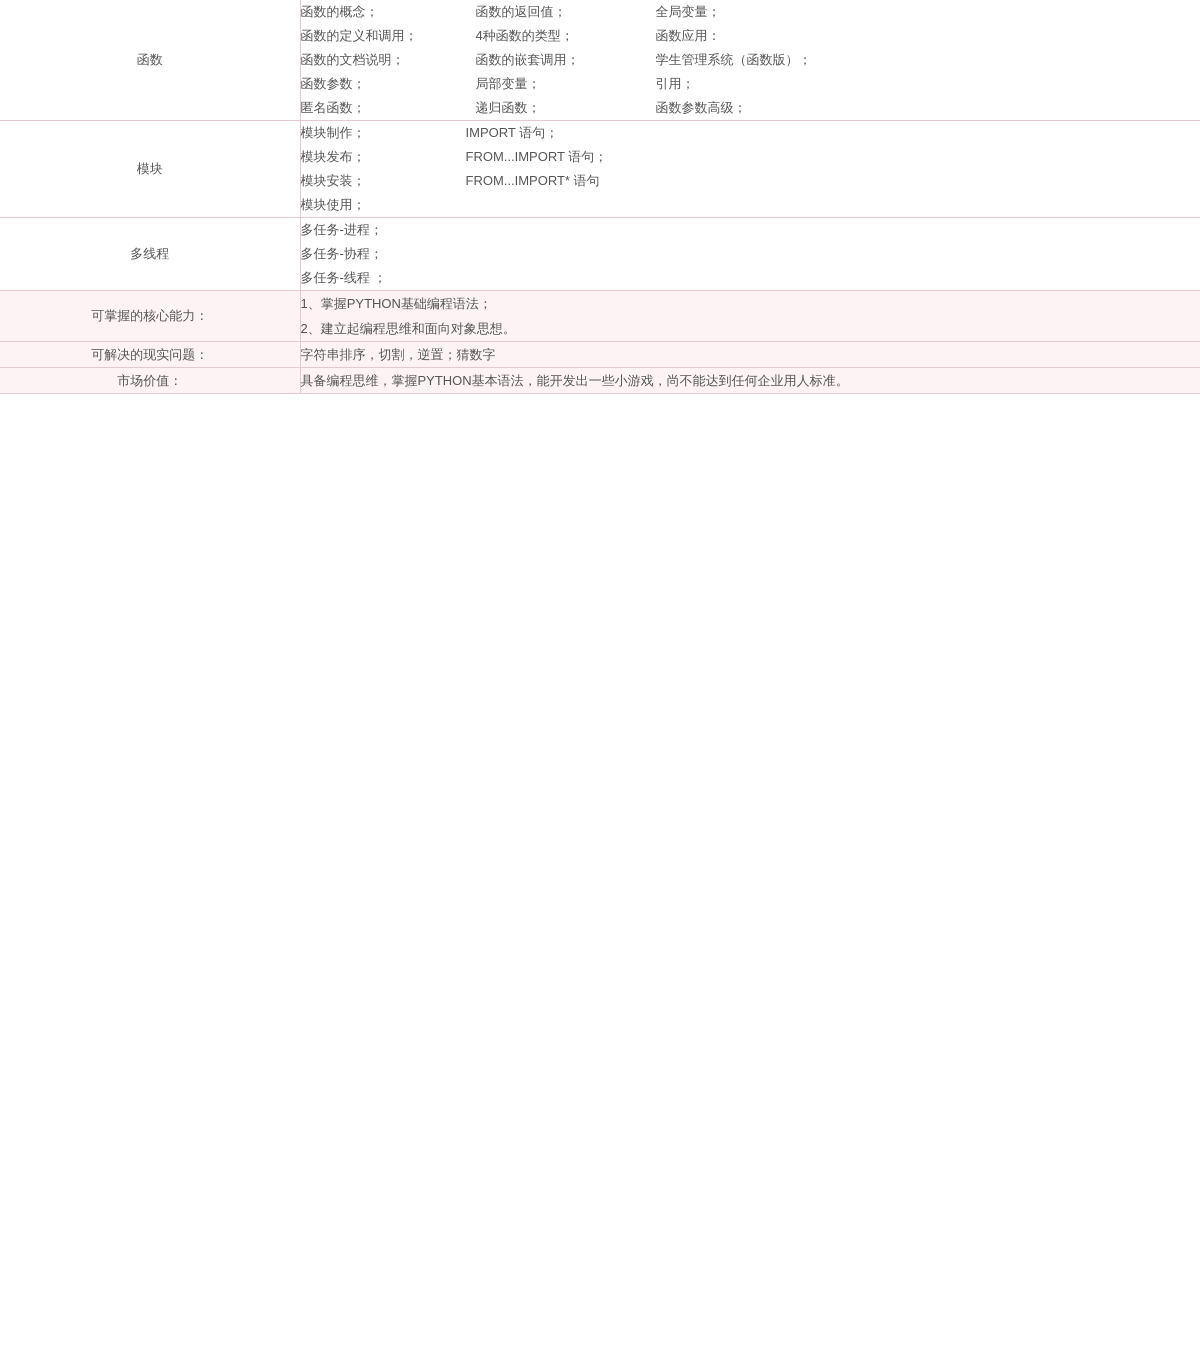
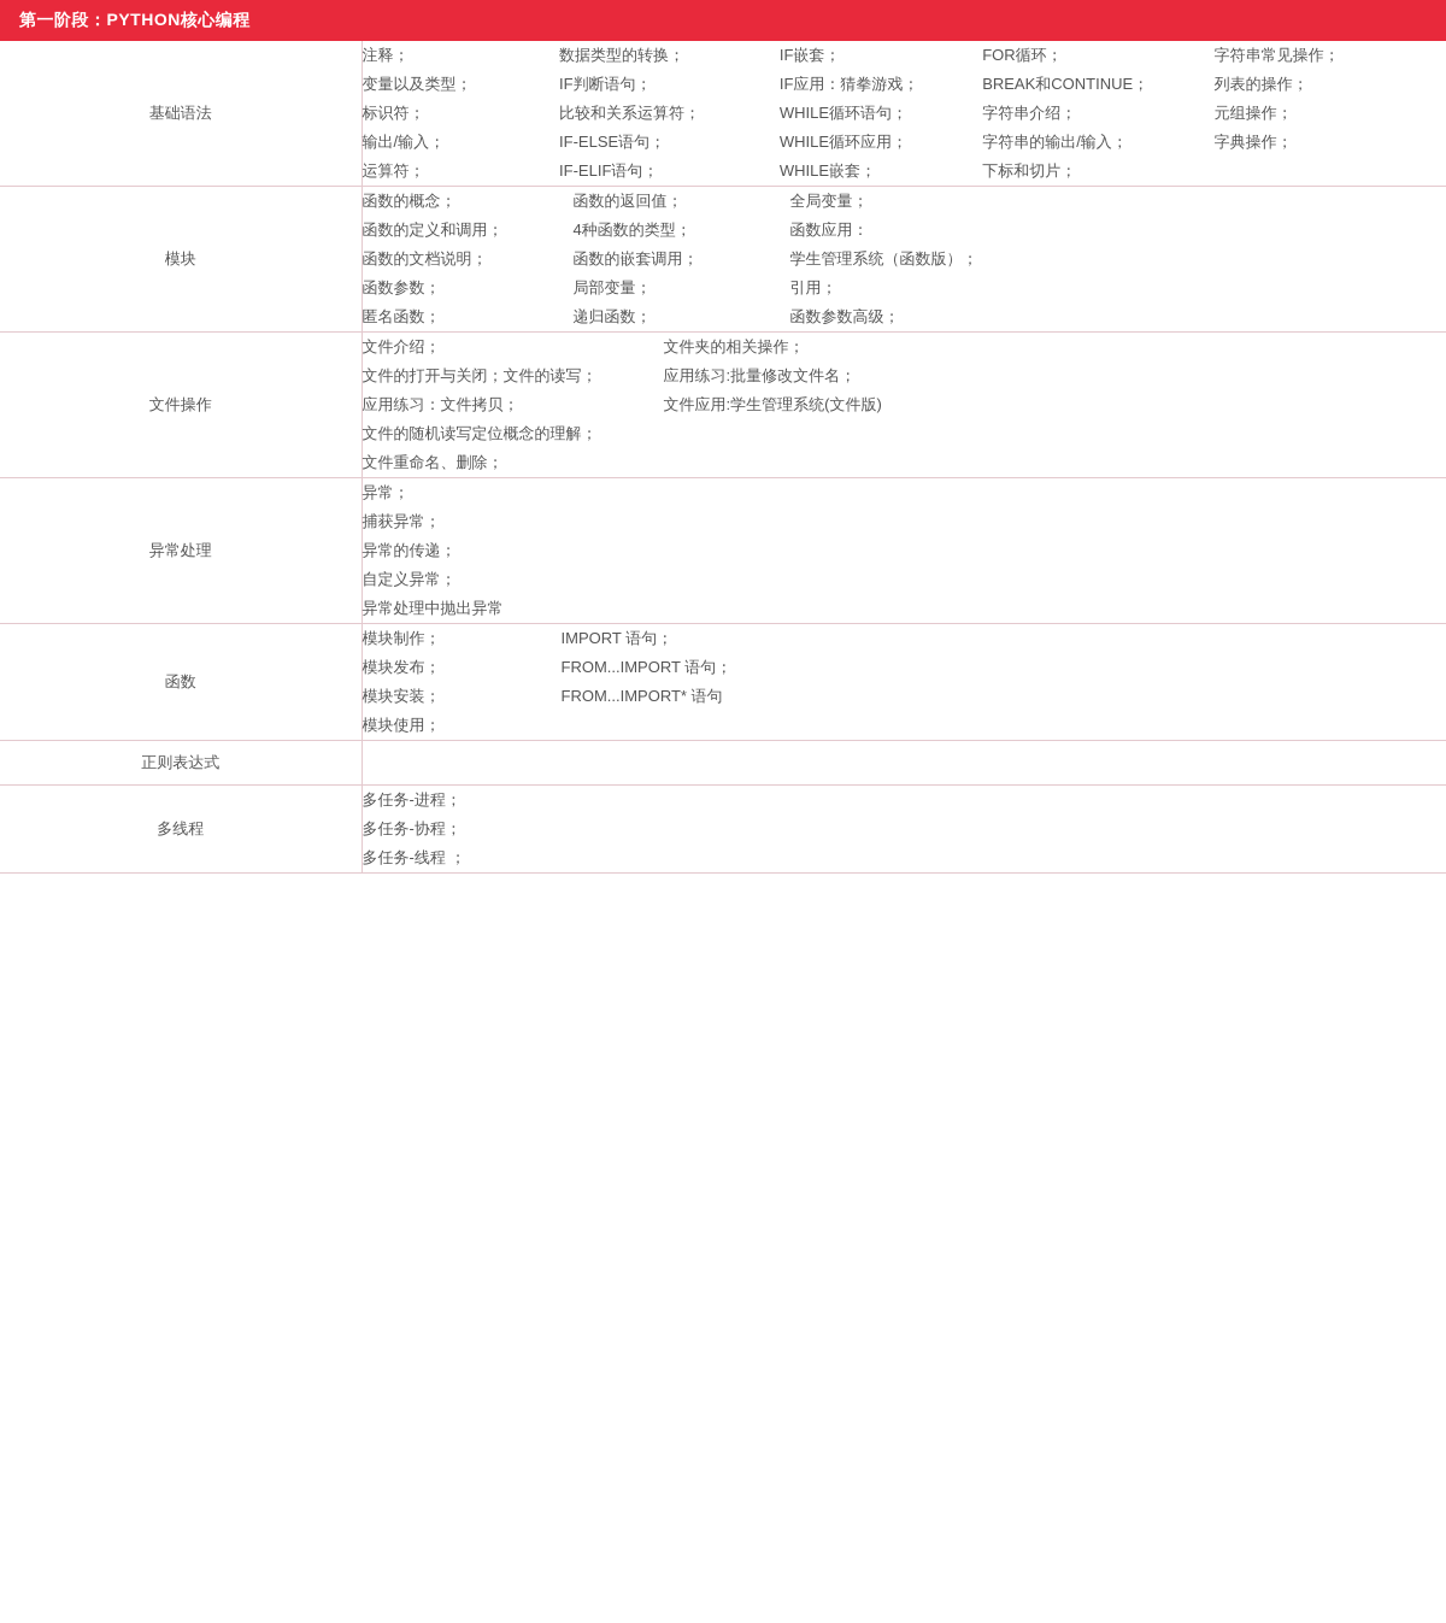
+ 第一阶段：PYTHON核心编程
+ 基础语法	注释； 变量以及类型； 标识符； 输出/输入； 运算符； 数据类型的转换； IF判断语句； 比较和关系运算符； IF-ELSE语句； IF-ELIF语句； IF嵌套； IF应用：猜拳游戏； WHILE循环语句； WHILE循环应用； WHILE嵌套； FOR循环； BREAK和CONTINUE； 字符串介绍； 字符串的输出/输入； 下标和切片； 字符串常见操作； 列表的操作； 元组操作； 字典操作；
- 函数	函数的概念； 函数的定义和调用； 函数的文档说明； 函数参数； 匿名函数； 函数的返回值； 4种函数的类型； 函数的嵌套调用； 局部变量； 递归函数； 全局变量； 函数应用： 学生管理系统（函数版）； 引用； 函数参数高级；
+ 模块	函数的概念； 函数的定义和调用； 函数的文档说明； 函数参数； 匿名函数； 函数的返回值； 4种函数的类型； 函数的嵌套调用； 局部变量； 递归函数； 全局变量； 函数应用： 学生管理系统（函数版）； 引用； 函数参数高级；
+ 文件操作	文件介绍； 文件的打开与关闭；文件的读写； 应用练习：文件拷贝； 文件的随机读写定位概念的理解； 文件重命名、删除； 文件夹的相关操作； 应用练习:批量修改文件名； 文件应用:学生管理系统(文件版)
+ 异常处理	异常； 捕获异常； 异常的传递； 自定义异常； 异常处理中抛出异常
- 模块	模块制作； 模块发布； 模块安装； 模块使用； IMPORT 语句； FROM...IMPORT 语句； FROM...IMPORT* 语句
+ 函数	模块制作； 模块发布； 模块安装； 模块使用； IMPORT 语句； FROM...IMPORT 语句； FROM...IMPORT* 语句
+ 正则表达式
  多线程	多任务-进程； 多任务-协程； 多任务-线程 ；
- 可掌握的核心能力：	1、掌握PYTHON基础编程语法； 2、建立起编程思维和面向对象思想。
- 可解决的现实问题：	字符串排序，切割，逆置；猜数字
- 市场价值：	具备编程思维，掌握PYTHON基本语法，能开发出一些小游戏，尚不能达到任何企业用人标准。
